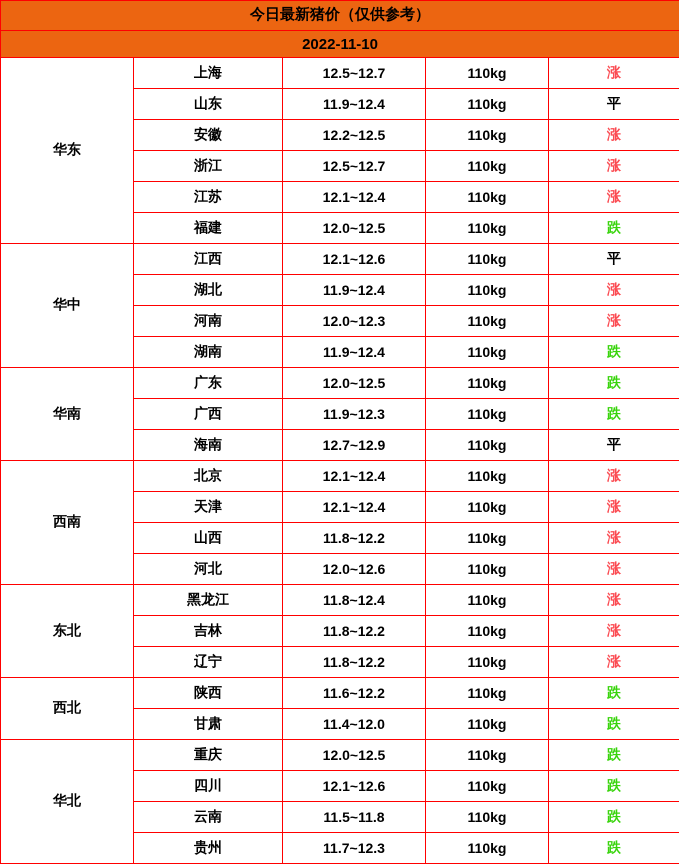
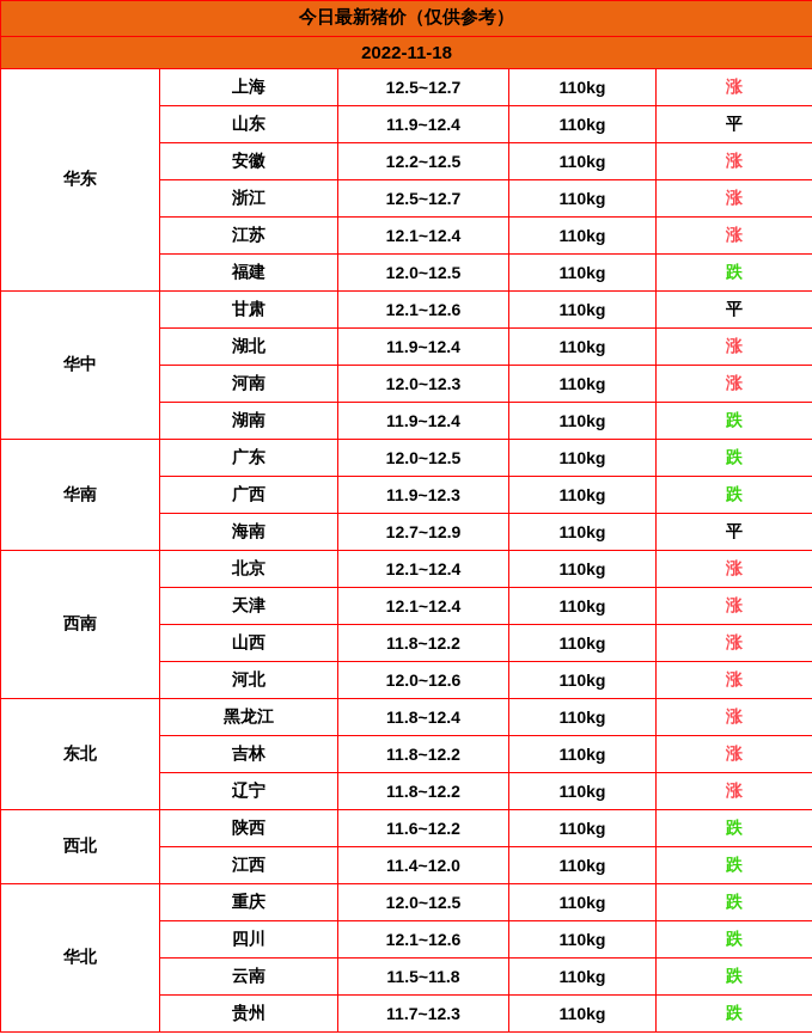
  今日最新猪价（仅供参考）
- 2022-11-10
+ 2022-11-18
  华东	上海	12.5~12.7	110kg	涨
  山东	11.9~12.4	110kg	平
  安徽	12.2~12.5	110kg	涨
  浙江	12.5~12.7	110kg	涨
  江苏	12.1~12.4	110kg	涨
  福建	12.0~12.5	110kg	跌
- 华中	江西	12.1~12.6	110kg	平
+ 华中	甘肃	12.1~12.6	110kg	平
  湖北	11.9~12.4	110kg	涨
  河南	12.0~12.3	110kg	涨
  湖南	11.9~12.4	110kg	跌
  华南	广东	12.0~12.5	110kg	跌
  广西	11.9~12.3	110kg	跌
  海南	12.7~12.9	110kg	平
  西南	北京	12.1~12.4	110kg	涨
  天津	12.1~12.4	110kg	涨
  山西	11.8~12.2	110kg	涨
  河北	12.0~12.6	110kg	涨
  东北	黑龙江	11.8~12.4	110kg	涨
  吉林	11.8~12.2	110kg	涨
  辽宁	11.8~12.2	110kg	涨
  西北	陕西	11.6~12.2	110kg	跌
- 甘肃	11.4~12.0	110kg	跌
+ 江西	11.4~12.0	110kg	跌
  华北	重庆	12.0~12.5	110kg	跌
  四川	12.1~12.6	110kg	跌
  云南	11.5~11.8	110kg	跌
  贵州	11.7~12.3	110kg	跌
